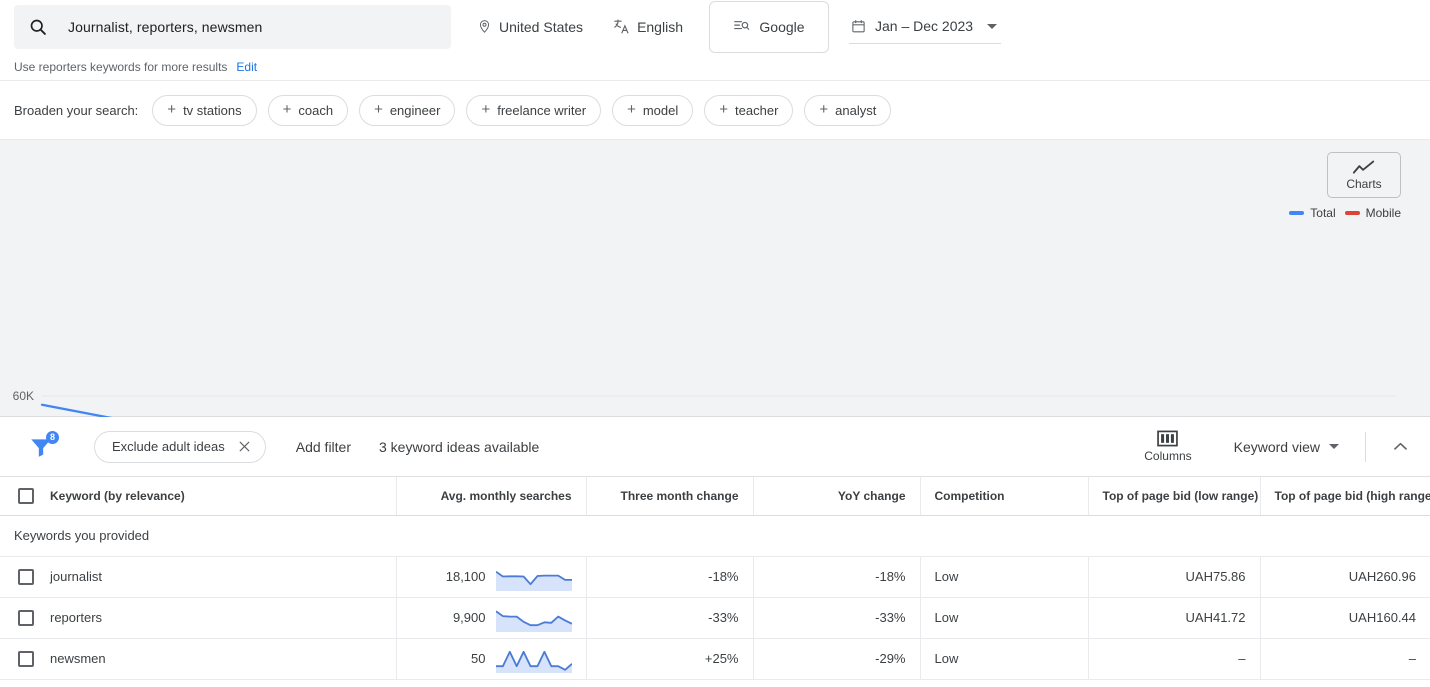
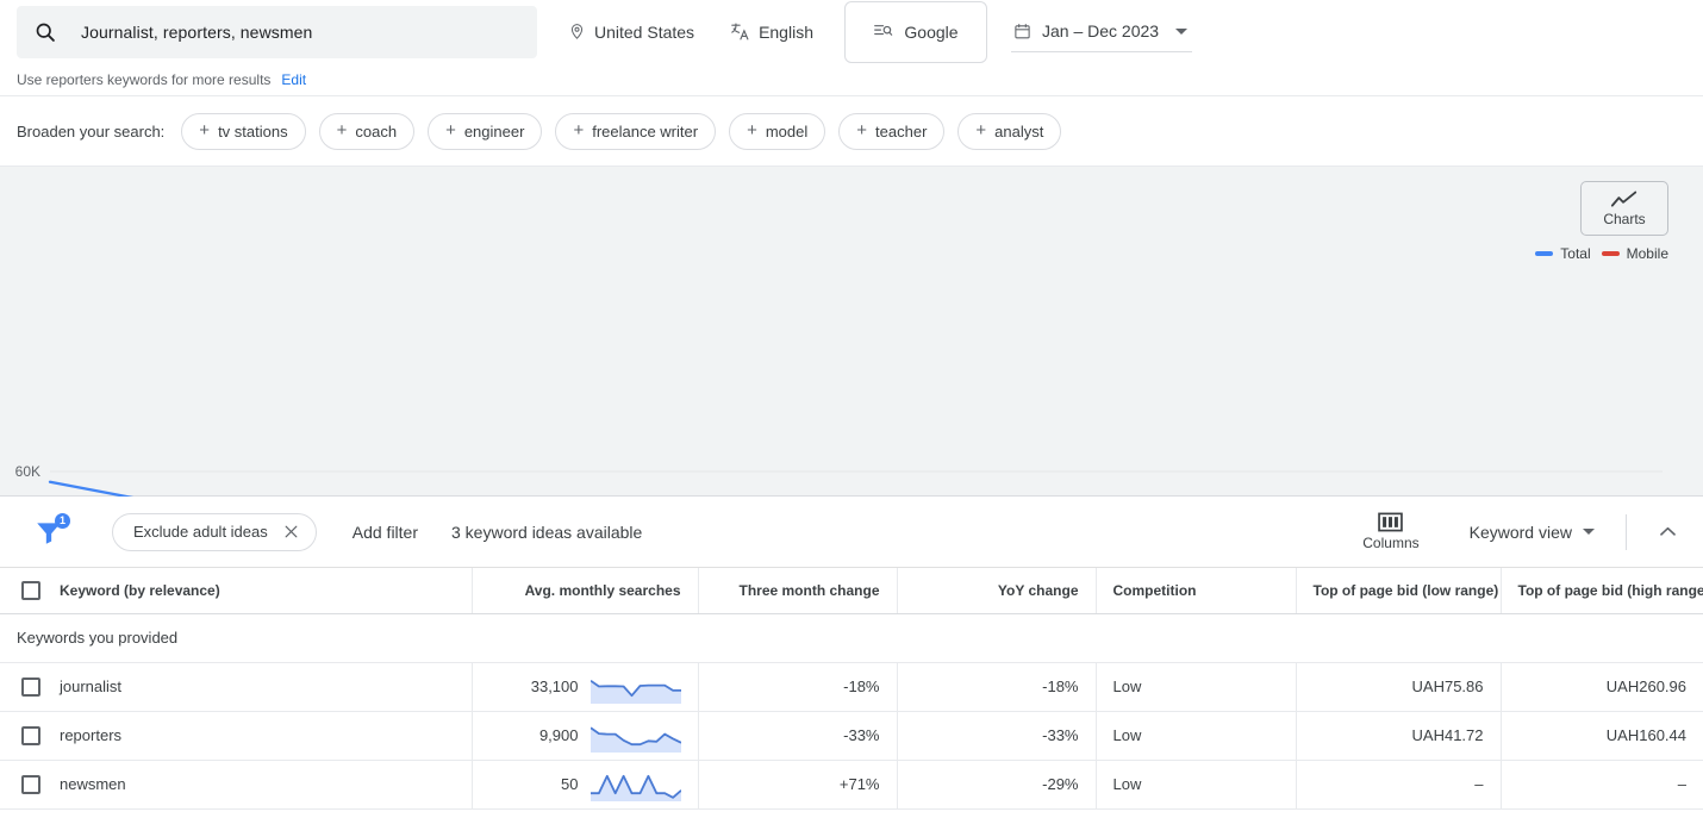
  Journalist, reporters, newsmen
  United States
  English
  Google
  Jan – Dec 2023
  Use reporters keywords for more results
  Edit
  Broaden your search:
  +
  tv stations
  +
  coach
  +
  engineer
  +
  freelance writer
  +
  model
  +
  teacher
  +
  analyst
  60K
  Charts
  Total
  Mobile
- 8
+ 1
  Exclude adult ideas
  Add filter
  3 keyword ideas available
  Columns
  Keyword view
  Keyword (by relevance)	Avg. monthly searches	Three month change	YoY change	Competition	Top of page bid (low range)	Top of page bid (high range
  Keywords you provided
- journalist	18,100	-18%	-18%	Low	UAH75.86	UAH260.96
+ journalist	33,100	-18%	-18%	Low	UAH75.86	UAH260.96
  reporters	9,900	-33%	-33%	Low	UAH41.72	UAH160.44
- newsmen	50	+25%	-29%	Low	–	–
+ newsmen	50	+71%	-29%	Low	–	–
